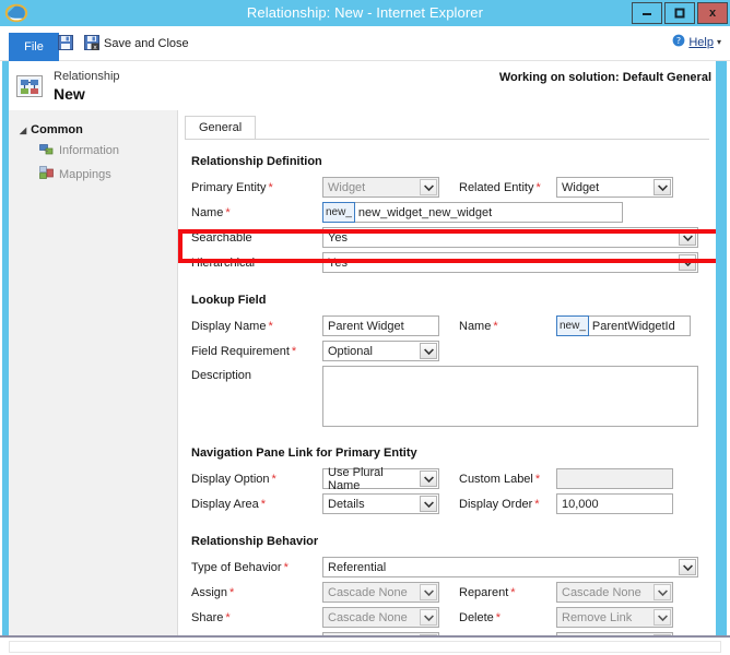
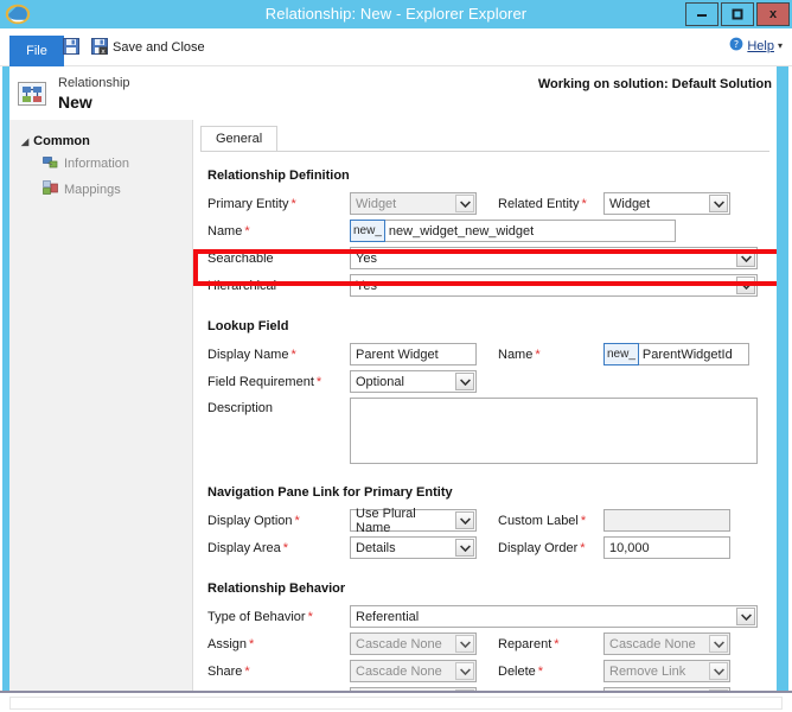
- Relationship: New - Internet Explorer
+ Relationship: New - Explorer Explorer
  x
  File
  Save and Close
  ?
  Help
  ▾
  Relationship
  New
- Working on solution: Default General
+ Working on solution: Default Solution
  ◢
  Common
  Information
  Mappings
  General
  Relationship Definition
  Primary Entity *
  Widget
  Related Entity *
  Widget
  Name *
  new_
  new_widget_new_widget
  Searchable
  Yes
  Hierarchical
  Yes
  Lookup Field
  Display Name *
  Parent Widget
  Name *
  new_
  ParentWidgetId
  Field Requirement *
  Optional
  Description
  Navigation Pane Link for Primary Entity
  Display Option *
  Use Plural Name
  Custom Label *
  Display Area *
  Details
  Display Order *
  10,000
  Relationship Behavior
  Type of Behavior *
  Referential
  Assign *
  Cascade None
  Reparent *
  Cascade None
  Share *
  Cascade None
  Delete *
  Remove Link
